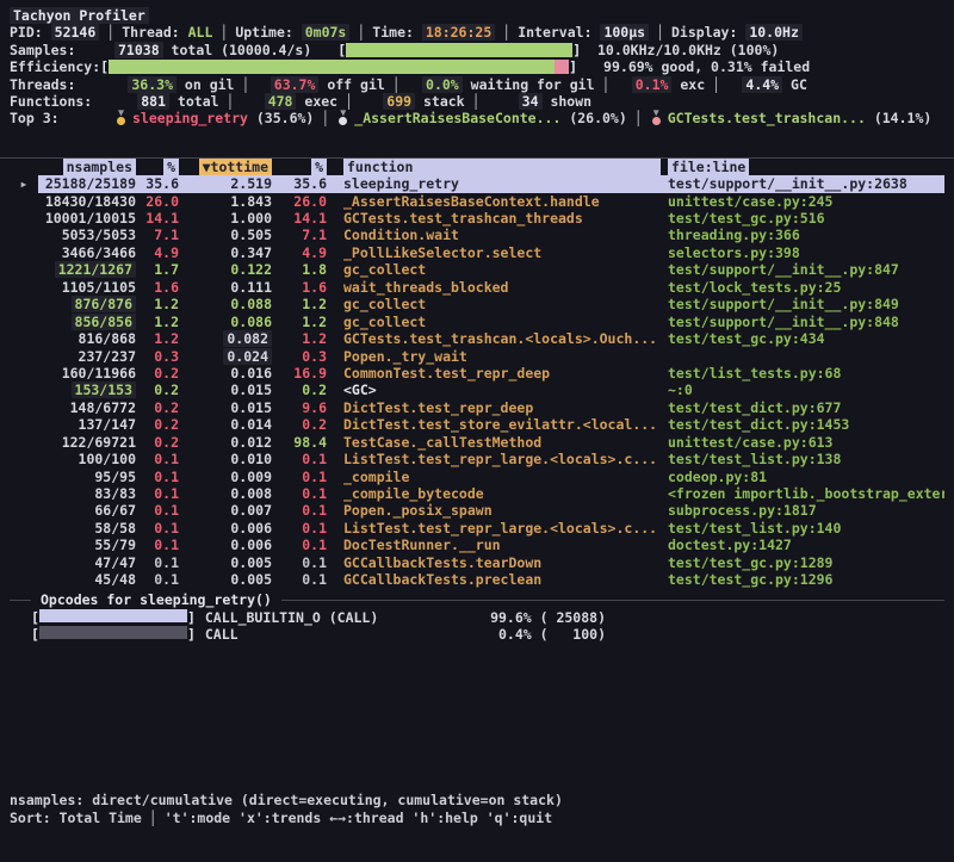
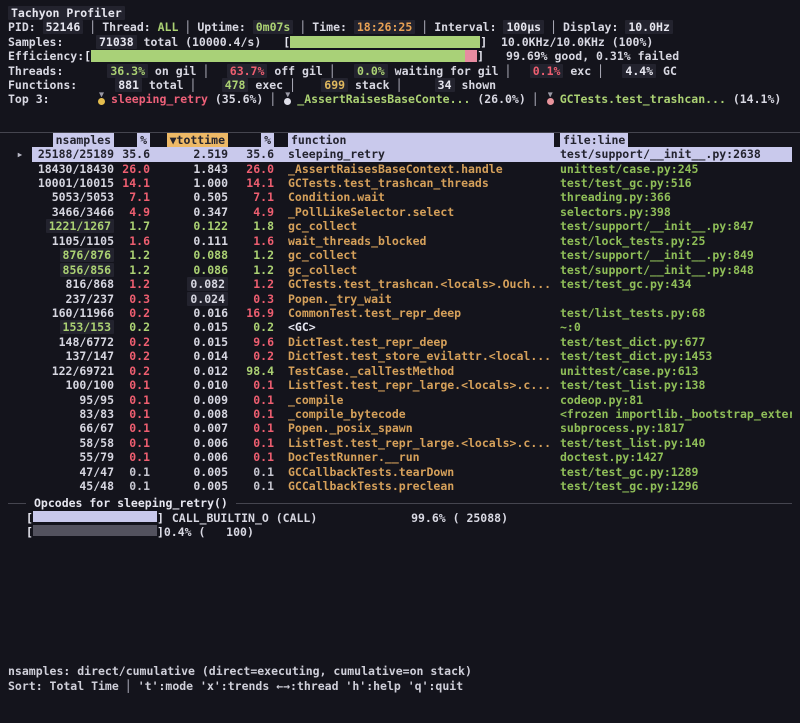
  Tachyon Profiler
  PID: 52146 │ Thread: ALL │ Uptime: 0m07s │ Time: 18:26:25 │ Interval: 100µs │ Display: 10.0Hz
  Samples: 71038 total (10000.4/s) [ ] 10.0KHz/10.0KHz (100%)
  Efficiency:[ ] 99.69% good, 0.31% failed
  Threads: 36.3% on gil │ 63.7% off gil │ 0.0% waiting for gil │ 0.1% exc │ 4.4% GC
  Functions: 881 total │ 478 exec │ 699 stack │ 34 shown
  Top 3: sleeping_retry (35.6%) │ _AssertRaisesBaseConte... (26.0%) │ GCTests.test_trashcan... (14.1%)
  nsamples
  %
  ▼tottime
  %
  function
  file:line
  ▸
  25188/25189
  35.6
  2.519
  35.6
  sleeping_retry
  test/support/__init__.py:2638
  18430/18430
  26.0
  1.843
  26.0
  _AssertRaisesBaseContext.handle
  unittest/case.py:245
  10001/10015
  14.1
  1.000
  14.1
  GCTests.test_trashcan_threads
  test/test_gc.py:516
  5053/5053
  7.1
  0.505
  7.1
  Condition.wait
  threading.py:366
  3466/3466
  4.9
  0.347
  4.9
  _PollLikeSelector.select
  selectors.py:398
  1221/1267
  1.7
  0.122
  1.8
  gc_collect
  test/support/__init__.py:847
  1105/1105
  1.6
  0.111
  1.6
  wait_threads_blocked
  test/lock_tests.py:25
  876/876
  1.2
  0.088
  1.2
  gc_collect
  test/support/__init__.py:849
  856/856
  1.2
  0.086
  1.2
  gc_collect
  test/support/__init__.py:848
  816/868
  1.2
  0.082
  1.2
  GCTests.test_trashcan.<locals>.Ouch...
  test/test_gc.py:434
  237/237
  0.3
  0.024
  0.3
  Popen._try_wait
  160/11966
  0.2
  0.016
  16.9
  CommonTest.test_repr_deep
  test/list_tests.py:68
  153/153
  0.2
  0.015
  0.2
  <GC>
  ~:0
  148/6772
  0.2
  0.015
  9.6
  DictTest.test_repr_deep
  test/test_dict.py:677
  137/147
  0.2
  0.014
  0.2
  DictTest.test_store_evilattr.<local...
  test/test_dict.py:1453
  122/69721
  0.2
  0.012
  98.4
  TestCase._callTestMethod
  unittest/case.py:613
  100/100
  0.1
  0.010
  0.1
  ListTest.test_repr_large.<locals>.c...
  test/test_list.py:138
  95/95
  0.1
  0.009
  0.1
  _compile
  codeop.py:81
  83/83
  0.1
  0.008
  0.1
  _compile_bytecode
  <frozen importlib._bootstrap_exter
  66/67
  0.1
  0.007
  0.1
  Popen._posix_spawn
  subprocess.py:1817
  58/58
  0.1
  0.006
  0.1
  ListTest.test_repr_large.<locals>.c...
  test/test_list.py:140
  55/79
  0.1
  0.006
  0.1
  DocTestRunner.__run
  doctest.py:1427
  47/47
  0.1
  0.005
  0.1
  GCCallbackTests.tearDown
  test/test_gc.py:1289
  45/48
  0.1
  0.005
  0.1
  GCCallbackTests.preclean
  test/test_gc.py:1296
  Opcodes for sleeping_retry()
  [
  ]
  CALL_BUILTIN_O (CALL)
  99.6% ( 25088)
  [
  ]
- CALL
  0.4% ( 100)
  nsamples: direct/cumulative (direct=executing, cumulative=on stack)
  Sort: Total Time │ 't':mode 'x':trends ←→:thread 'h':help 'q':quit
